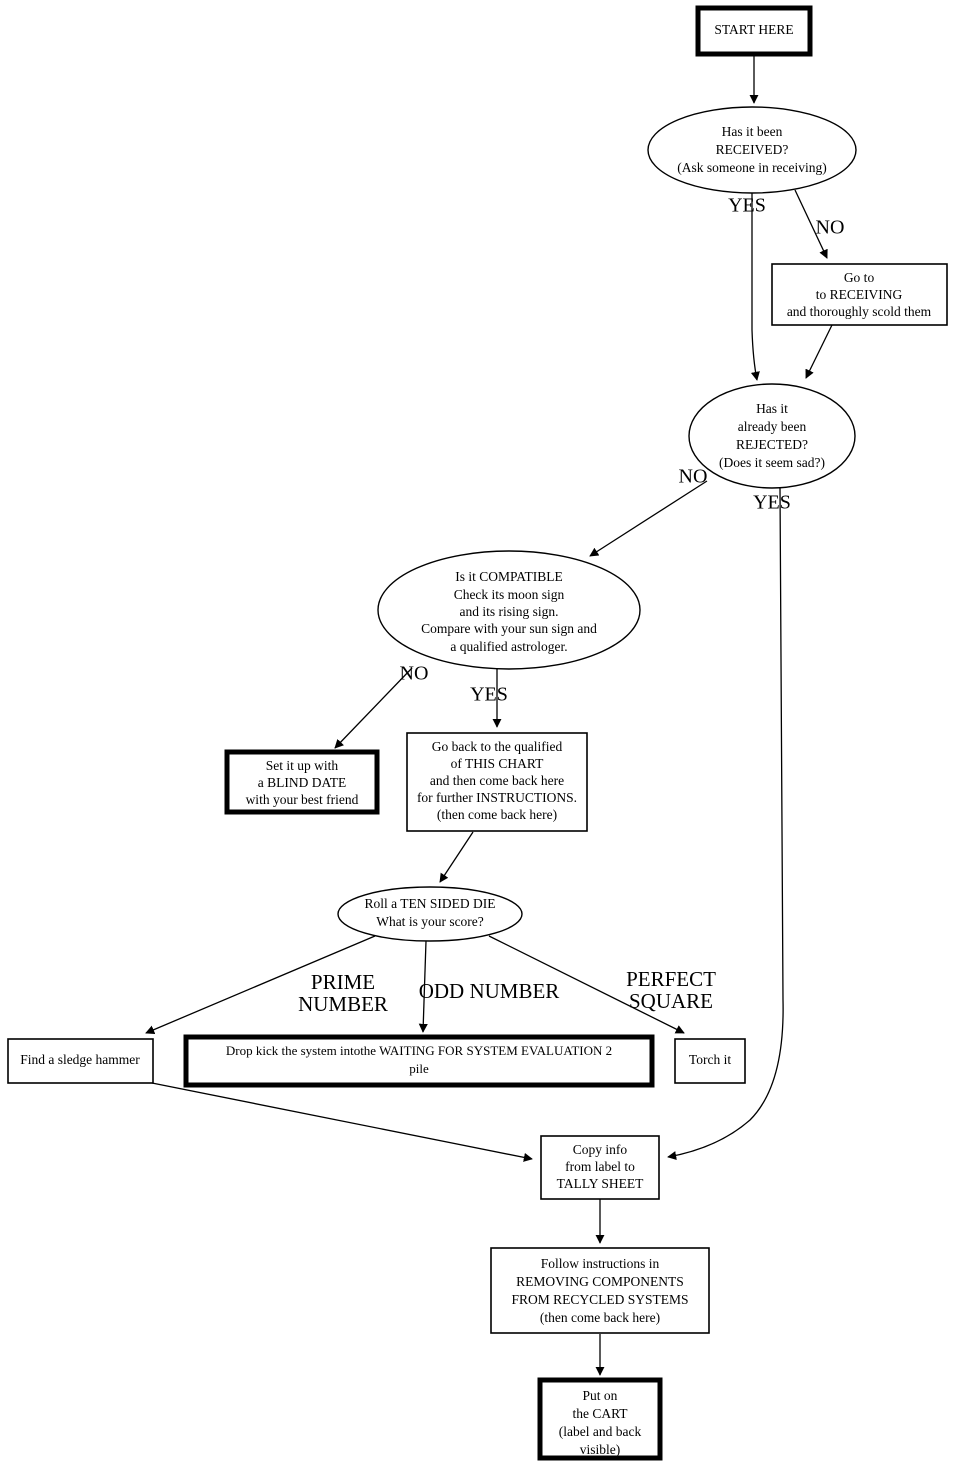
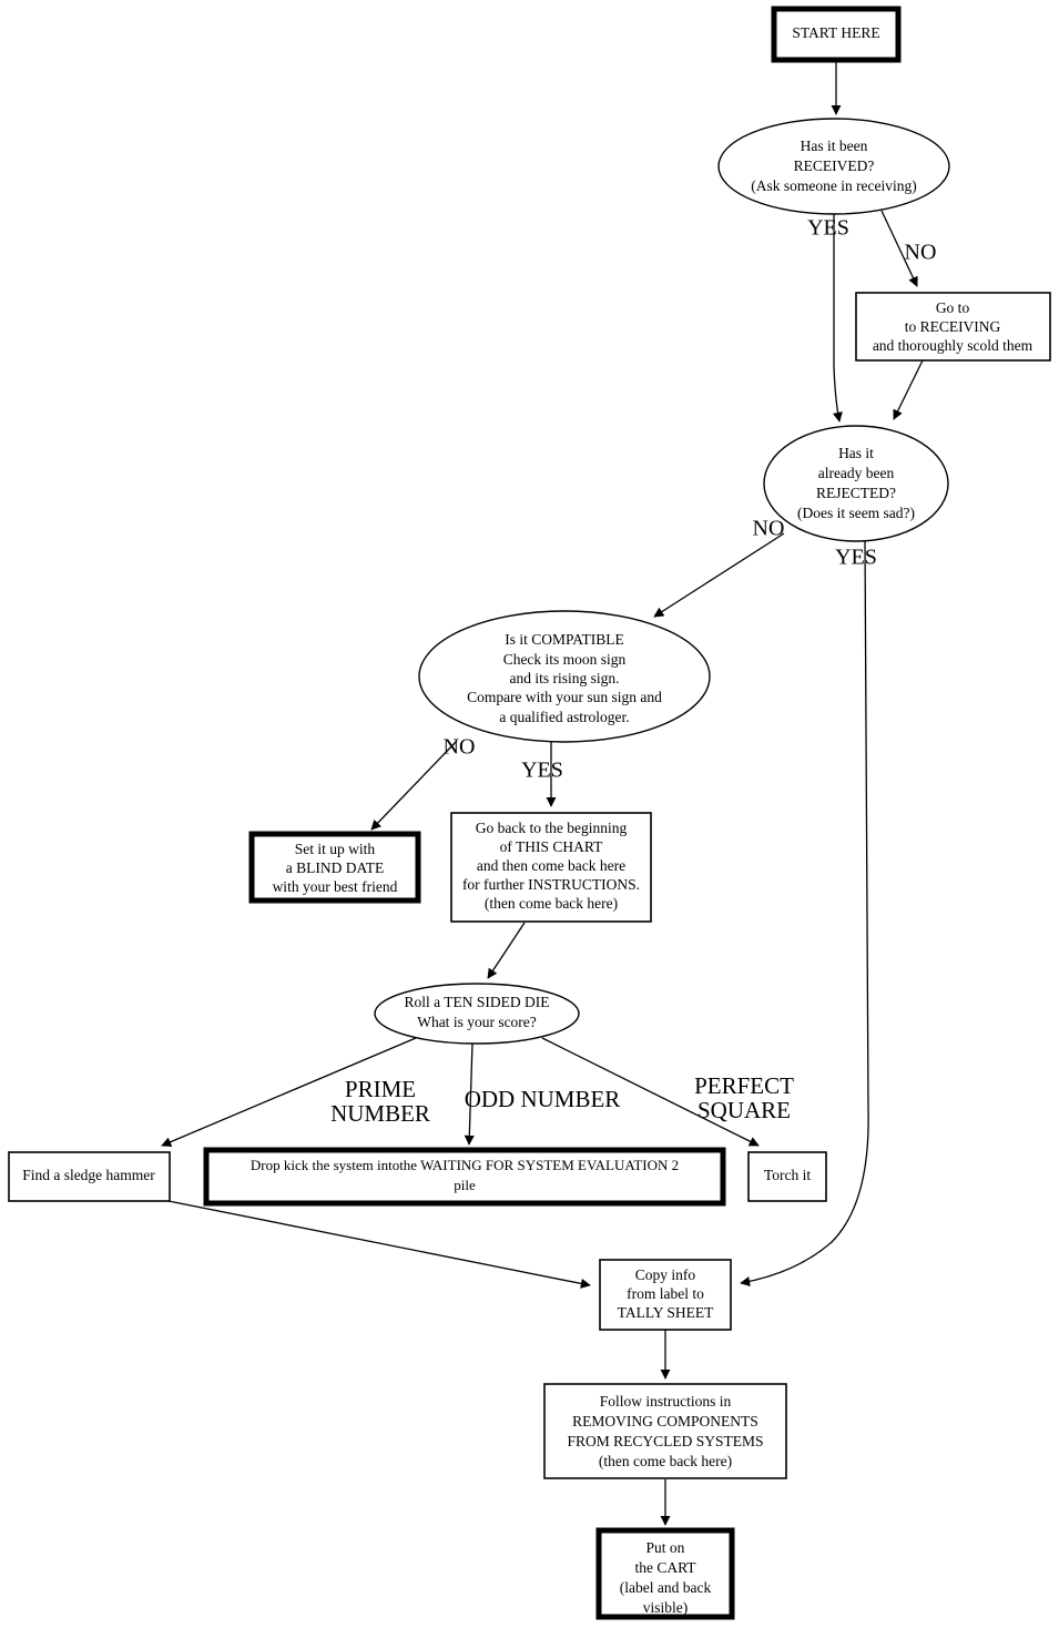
  YES
  NO
  NO
  YES
  NO
  YES
  PRIME
  NUMBER
  ODD NUMBER
  PERFECT
  SQUARE
  START HERE
  Has it been
  RECEIVED?
  (Ask someone in receiving)
  Go to
  to RECEIVING
  and thoroughly scold them
  Has it
  already been
  REJECTED?
  (Does it seem sad?)
  Is it COMPATIBLE
  Check its moon sign
  and its rising sign.
  Compare with your sun sign and
  a qualified astrologer.
  Set it up with
  a BLIND DATE
  with your best friend
- Go back to the qualified
+ Go back to the beginning
  of THIS CHART
  and then come back here
  for further INSTRUCTIONS.
  (then come back here)
  Roll a TEN SIDED DIE
  What is your score?
  Find a sledge hammer
  Drop kick the system intothe WAITING FOR SYSTEM EVALUATION 2
  pile
  Torch it
  Copy info
  from label to
  TALLY SHEET
  Follow instructions in
  REMOVING COMPONENTS
  FROM RECYCLED SYSTEMS
  (then come back here)
  Put on
  the CART
  (label and back
  visible)
